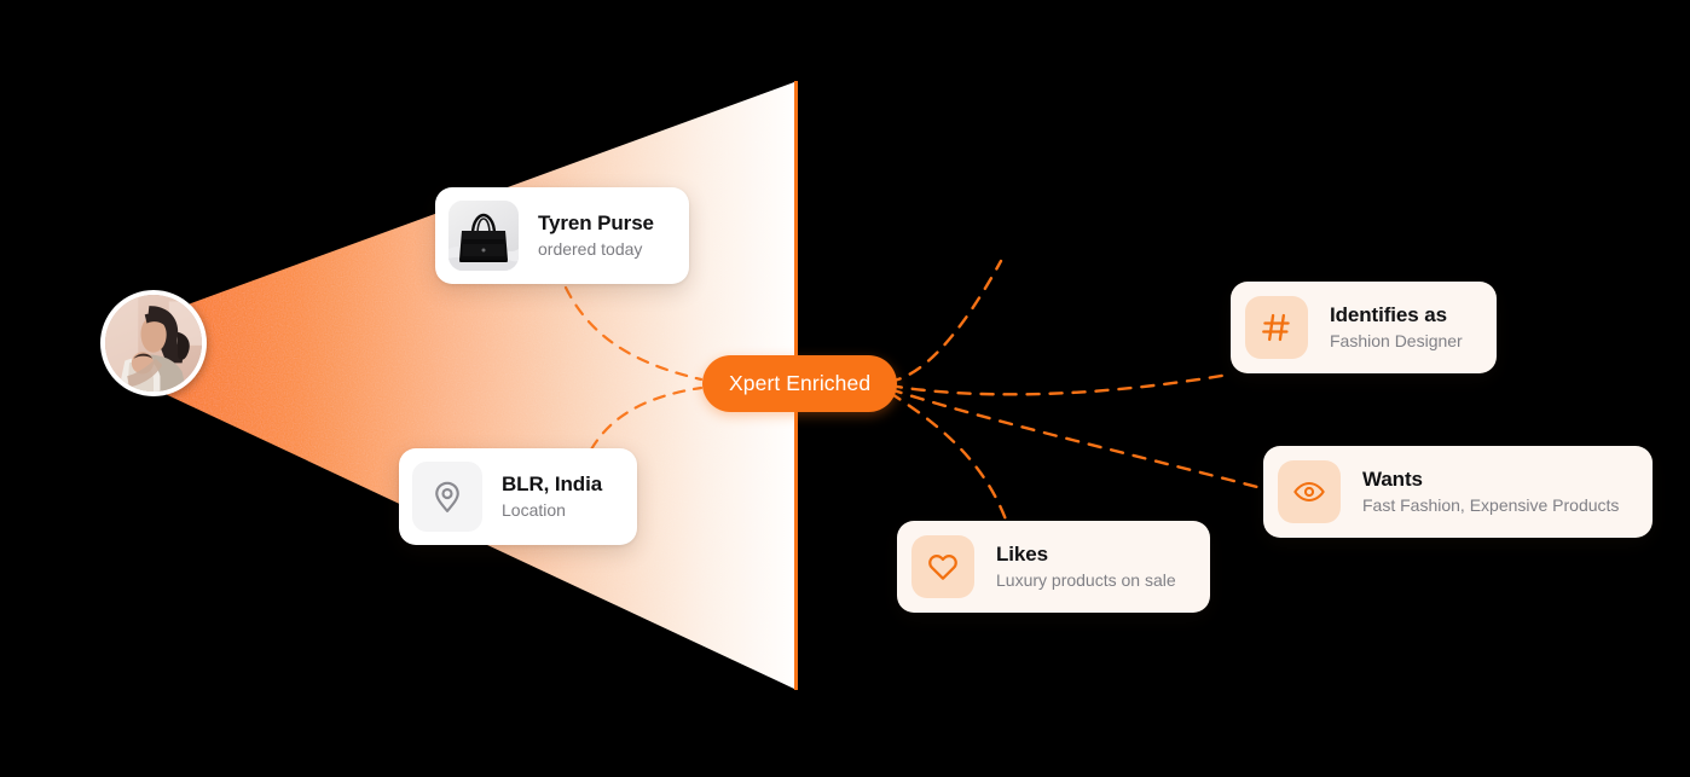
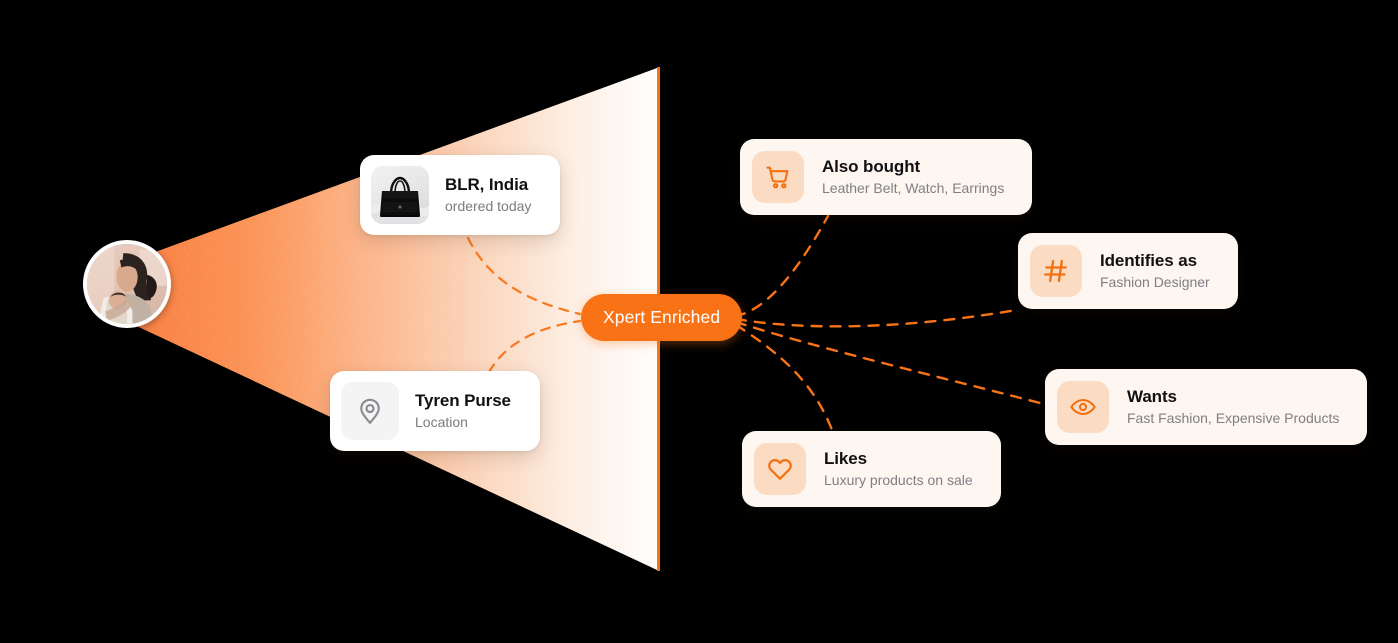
  Xpert Enriched
- Tyren Purse
+ BLR, India
  ordered today
- BLR, India
+ Tyren Purse
  Location
+ Also bought
+ Leather Belt, Watch, Earrings
  Identifies as
  Fashion Designer
  Wants
  Fast Fashion, Expensive Products
  Likes
  Luxury products on sale
